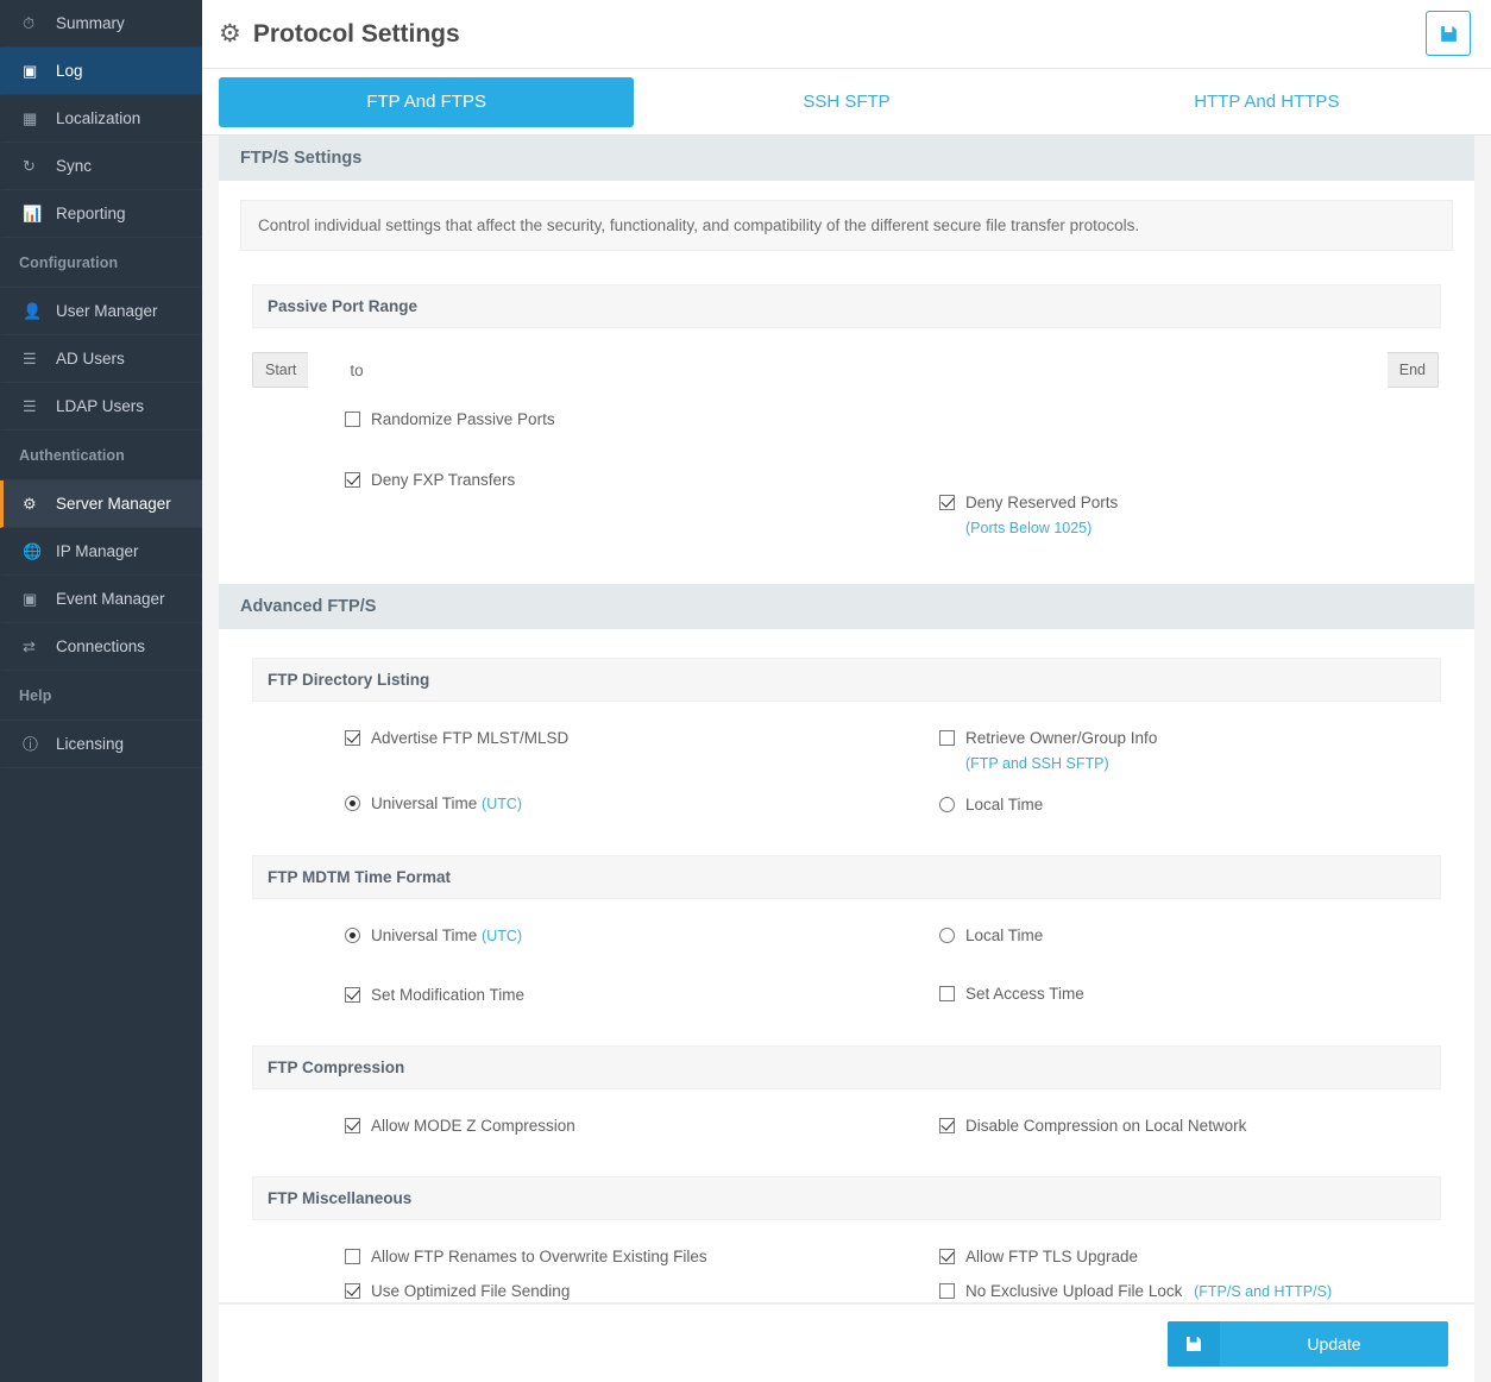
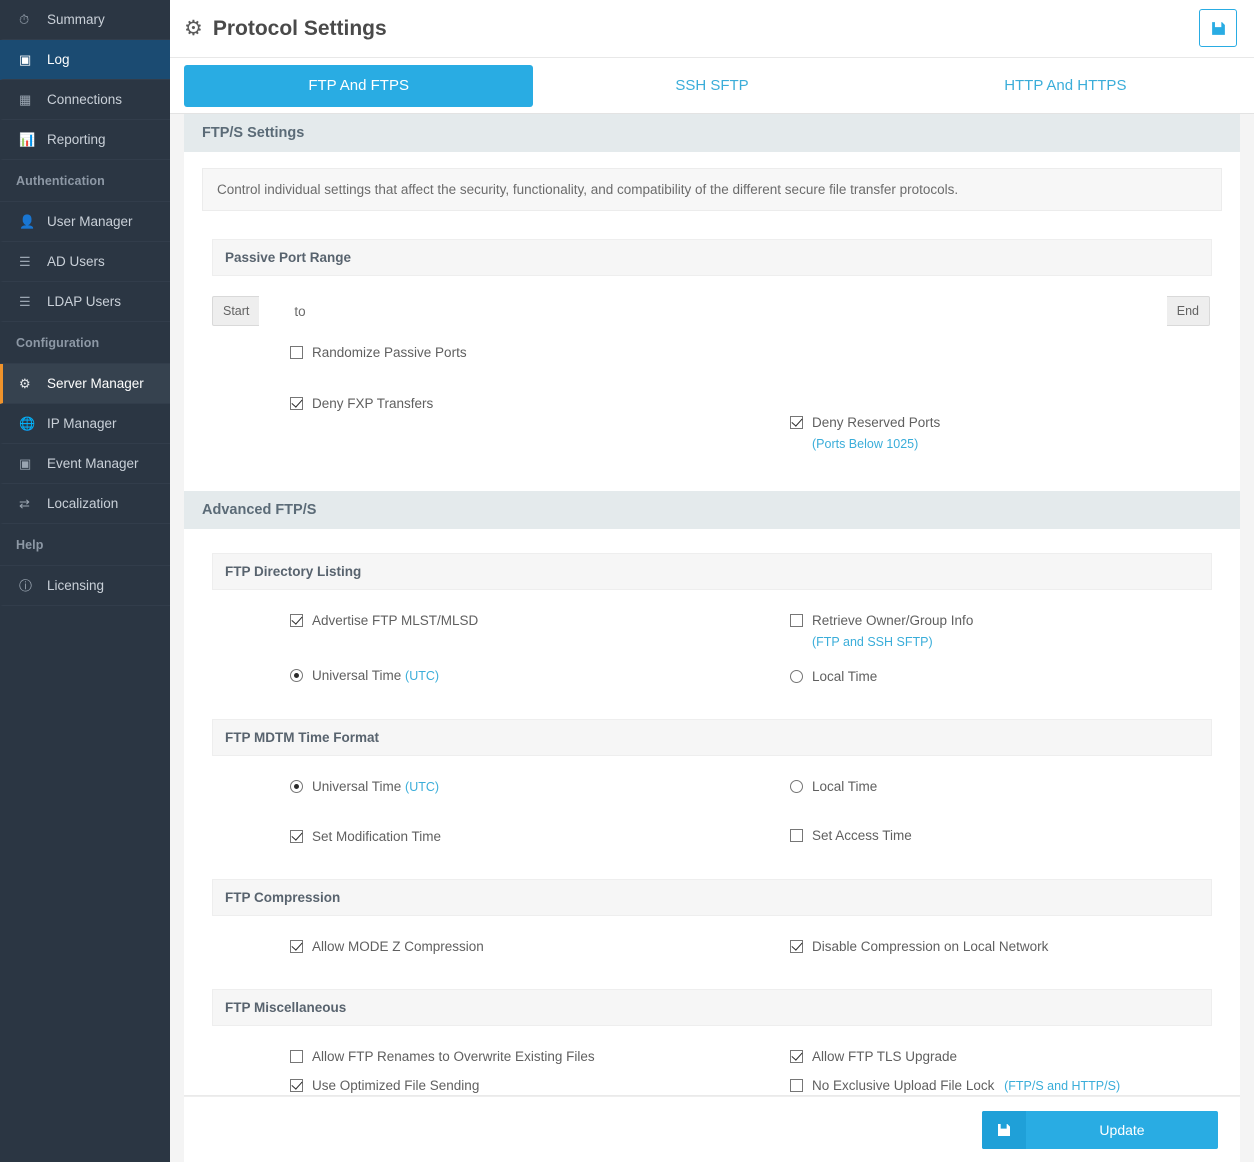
  ⏱
  Summary
  ▣
  Log
  ▦
- Localization
+ Connections
- ↻
- Sync
  📊
  Reporting
- Configuration
+ Authentication
  👤
  User Manager
  ☰
  AD Users
  ☰
  LDAP Users
- Authentication
+ Configuration
  ⚙
  Server Manager
  🌐
  IP Manager
  ▣
  Event Manager
  ⇄
- Connections
+ Localization
  Help
  ⓘ
  Licensing
  ⚙
  Protocol Settings
  FTP And FTPS
  SSH SFTP
  HTTP And HTTPS
  FTP/S Settings
  Control individual settings that affect the security, functionality, and compatibility of the different secure file transfer protocols.
  Passive Port Range
  Start
  to
  End
  Randomize Passive Ports
  Deny FXP Transfers
  Deny Reserved Ports
  (Ports Below 1025)
  Advanced FTP/S
  FTP Directory Listing
  Advertise FTP MLST/MLSD
  Universal Time (UTC)
  Retrieve Owner/Group Info
  (FTP and SSH SFTP)
  Local Time
  FTP MDTM Time Format
  Universal Time (UTC)
  Set Modification Time
  Local Time
  Set Access Time
  FTP Compression
  Allow MODE Z Compression
  Disable Compression on Local Network
  FTP Miscellaneous
  Allow FTP Renames to Overwrite Existing Files
  Use Optimized File Sending
  Allow FTP TLS Upgrade
  No Exclusive Upload File Lock (FTP/S and HTTP/S)
  Update
